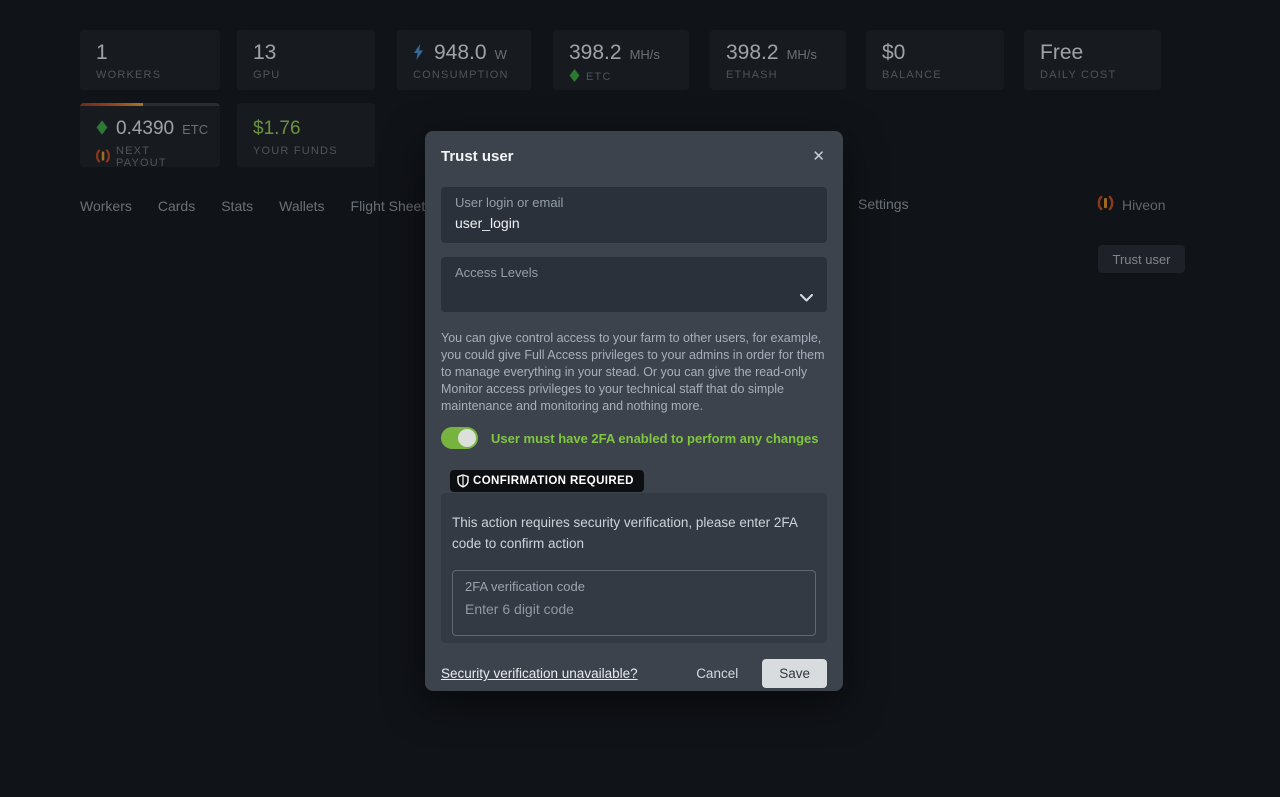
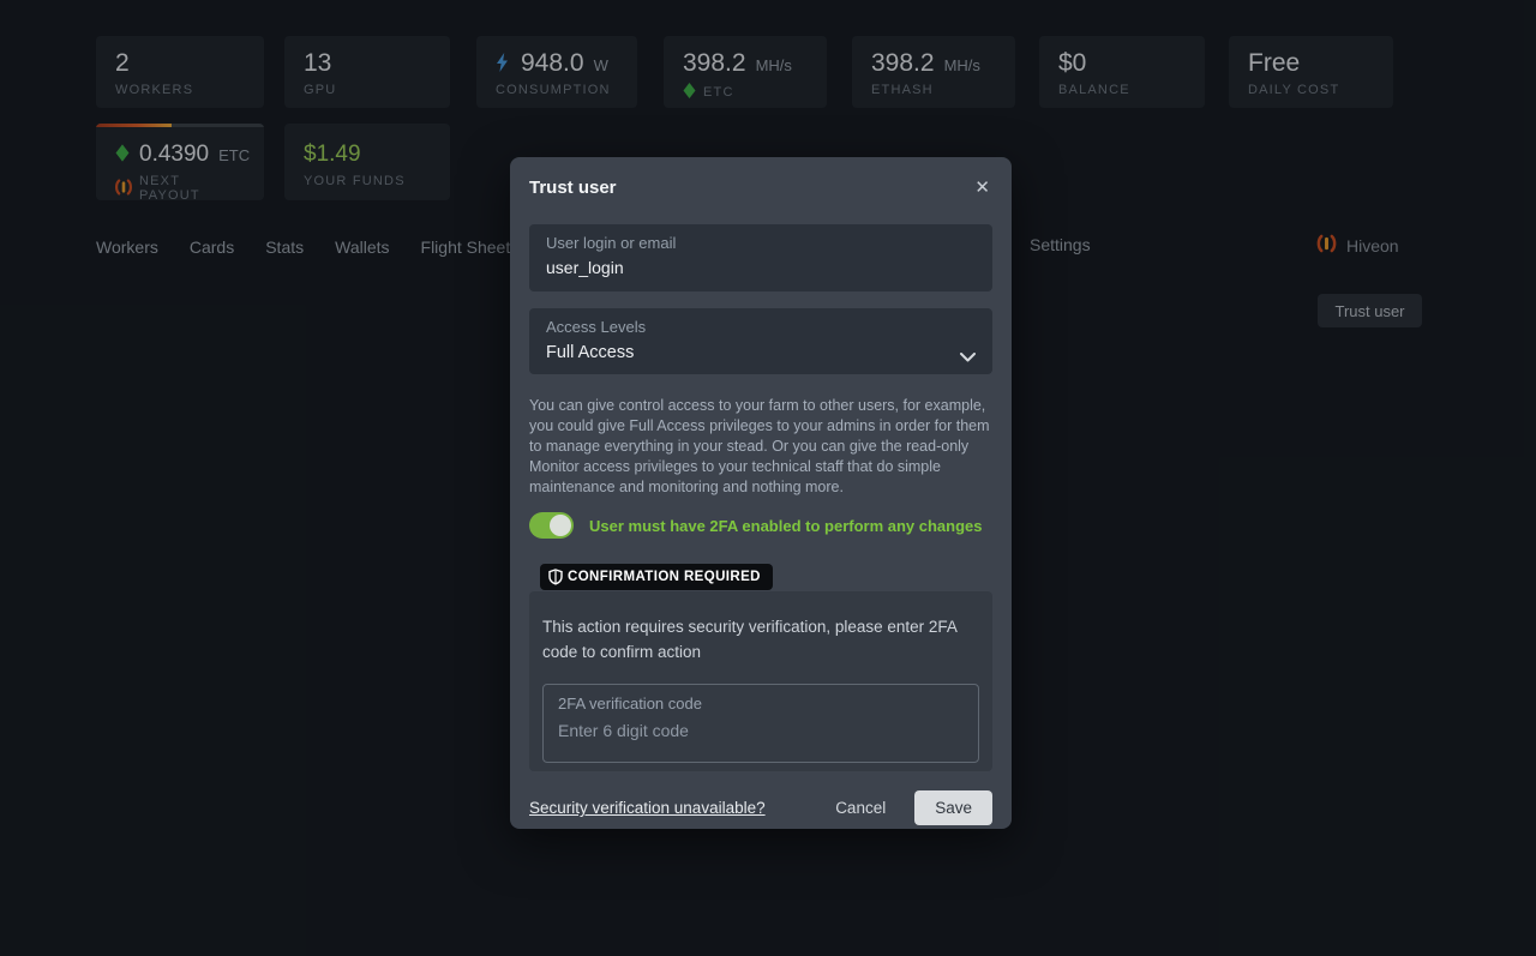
- 1
+ 2
  WORKERS
  13
  GPU
  948.0
  W
  CONSUMPTION
  398.2
  MH/s
  ETC
  398.2
  MH/s
  ETHASH
  $0
  BALANCE
  Free
  DAILY COST
  0.4390
  ETC
  NEXT PAYOUT
- $1.76
+ $1.49
  YOUR FUNDS
  Workers
  Cards
  Stats
  Wallets
  Flight Sheet
  Settings
  Hiveon
  Trust user
  Trust user
  ✕
  User login or email
  user_login
  Access Levels
+ Full Access
  You can give control access to your farm to other users, for example, you could give Full Access privileges to your admins in order for them to manage everything in your stead. Or you can give the read-only Monitor access privileges to your technical staff that do simple maintenance and monitoring and nothing more.
  User must have 2FA enabled to perform any changes
  CONFIRMATION REQUIRED
  This action requires security verification, please enter 2FA code to confirm action
  2FA verification code
  Enter 6 digit code
  Security verification unavailable?
  Cancel
  Save
